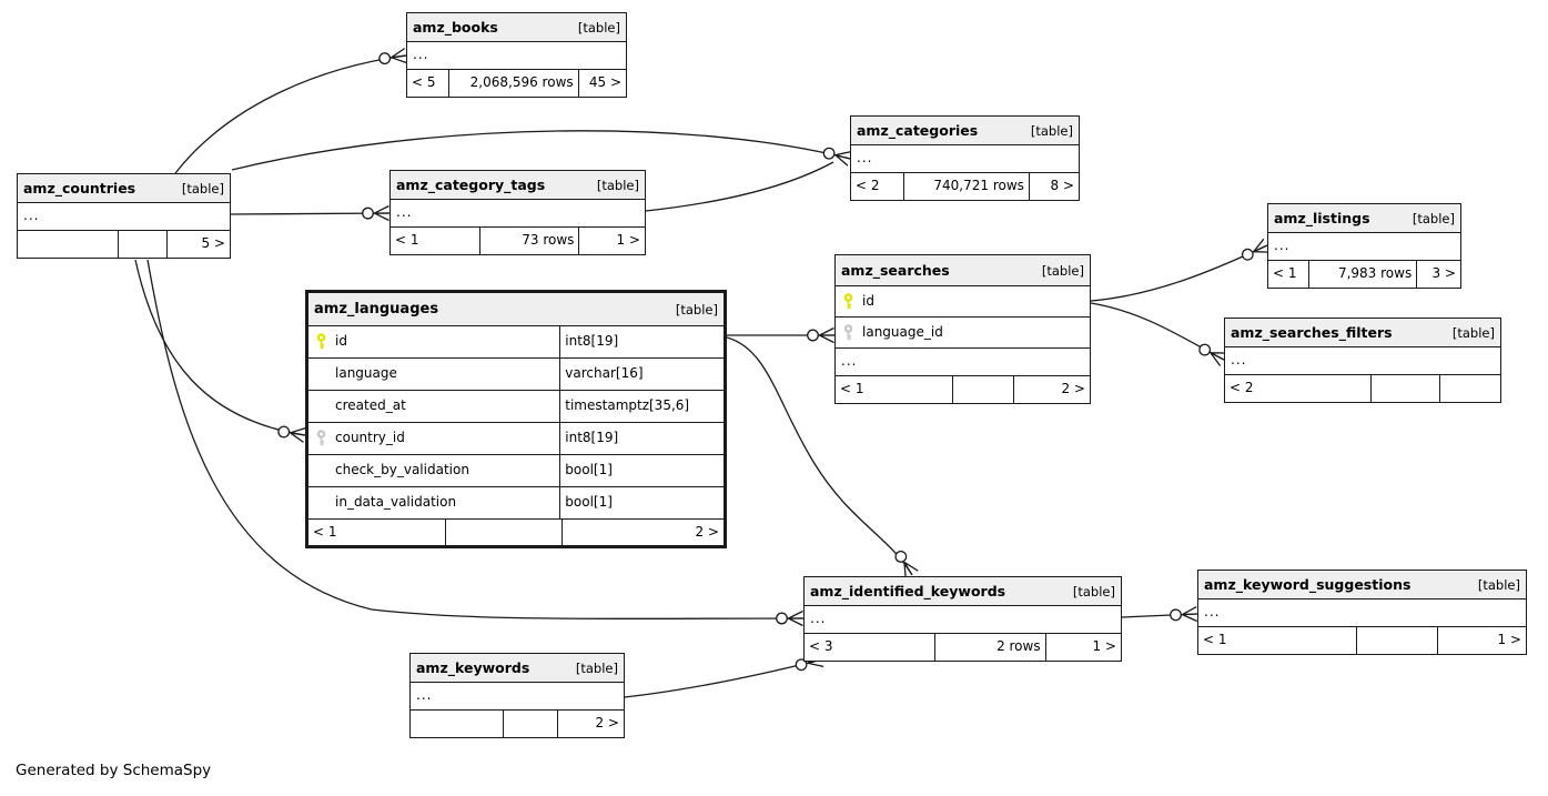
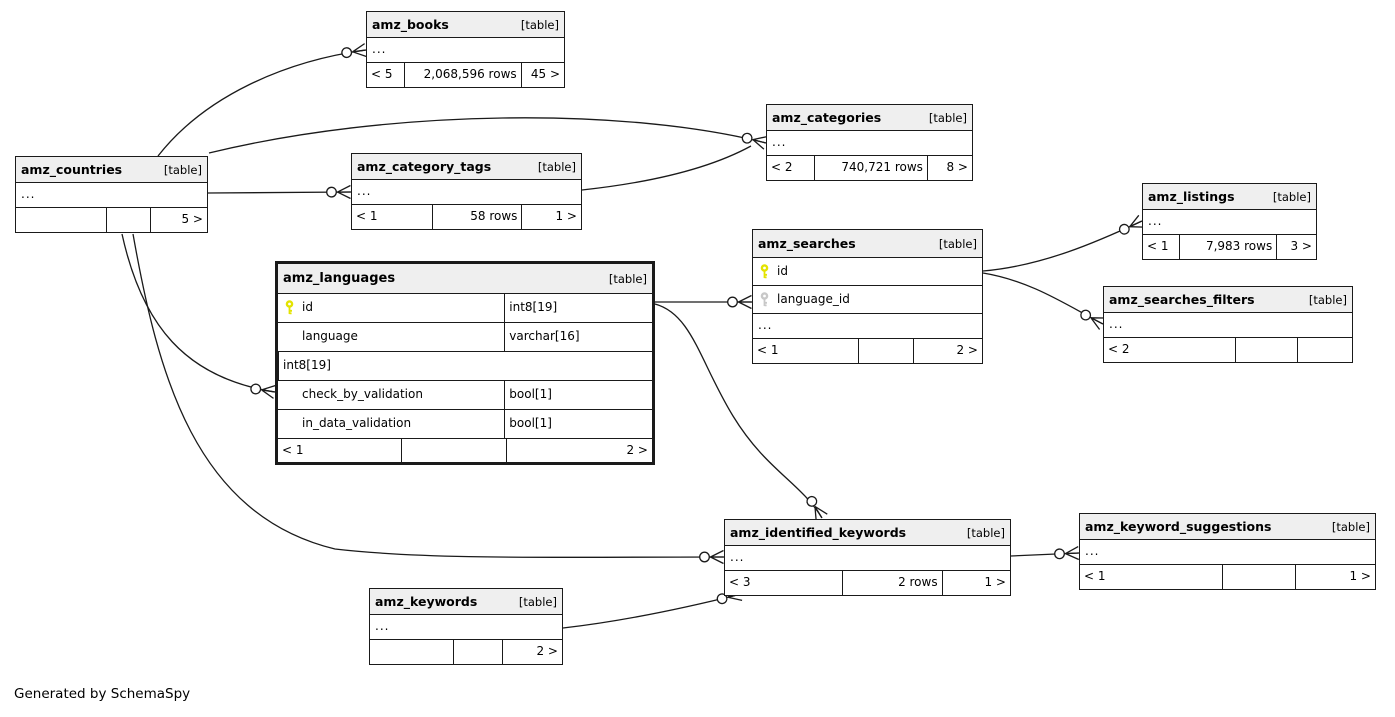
  amz_books
  [table]
  ...
  < 5
  2,068,596 rows
  45 >
  amz_categories
  [table]
  ...
  < 2
  740,721 rows
  8 >
  amz_countries
  [table]
  ...
  5 >
  amz_category_tags
  [table]
  ...
  < 1
- 73 rows
+ 58 rows
  1 >
  amz_languages
  [table]
  id
  int8[19]
  language
  varchar[16]
- created_at
- timestamptz[35,6]
- country_id
  int8[19]
  check_by_validation
  bool[1]
  in_data_validation
  bool[1]
  < 1
  2 >
  amz_searches
  [table]
  id
  language_id
  ...
  < 1
  2 >
  amz_listings
  [table]
  ...
  < 1
  7,983 rows
  3 >
  amz_searches_filters
  [table]
  ...
  < 2
  amz_identified_keywords
  [table]
  ...
  < 3
  2 rows
  1 >
  amz_keyword_suggestions
  [table]
  ...
  < 1
  1 >
  amz_keywords
  [table]
  ...
  2 >
  Generated by SchemaSpy
